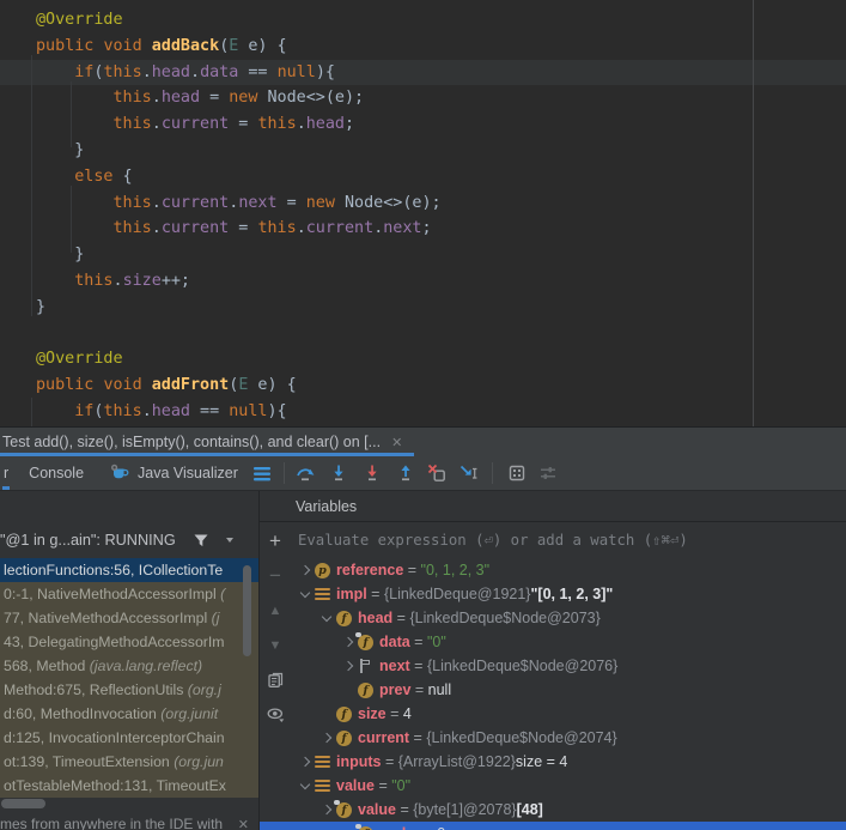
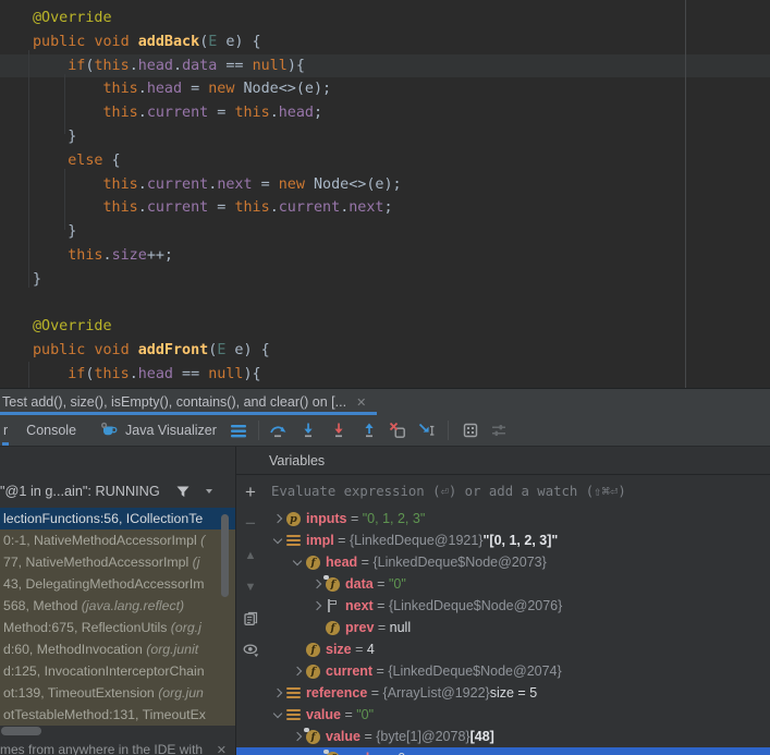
  @Override
  public void addBack(E e) {
  if(this.head.data == null){
  this.head = new Node<>(e);
  this.current = this.head;
  }
  else {
  this.current.next = new Node<>(e);
  this.current = this.current.next;
  }
  this.size++;
  }
  @Override
  public void addFront(E e) {
  if(this.head == null){
  Test add(), size(), isEmpty(), contains(), and clear() on [...
  ✕
  r
  Console
  Java Visualizer
  "@1 in g...ain": RUNNING
  lectionFunctions:56, ICollectionTe
  0:-1, NativeMethodAccessorImpl (
  77, NativeMethodAccessorImpl (j
  43, DelegatingMethodAccessorIm
  568, Method (java.lang.reflect)
  Method:675, ReflectionUtils (org.j
  d:60, MethodInvocation (org.junit
  d:125, InvocationInterceptorChain
  ot:139, TimeoutExtension (org.jun
  otTestableMethod:131, TimeoutEx
  mes from anywhere in the IDE with
  ✕
  Variables
  +
  −
  ▲
  ▼
  Evaluate expression (⏎) or add a watch (⇧⌘⏎)
  p
- reference
+ inputs
  =
  "0, 1, 2, 3"
  impl
  =
  {LinkedDeque@1921}
  "[0, 1, 2, 3]"
  f
  head
  =
  {LinkedDeque$Node@2073}
  f
  data
  =
  "0"
  next
  =
  {LinkedDeque$Node@2076}
  f
  prev
  =
  null
  f
  size
  =
  4
  f
  current
  =
  {LinkedDeque$Node@2074}
- inputs
+ reference
  =
  {ArrayList@1922}
- size = 4
+ size = 5
  value
  =
  "0"
  f
  value
  =
  {byte[1]@2078}
  [48]
